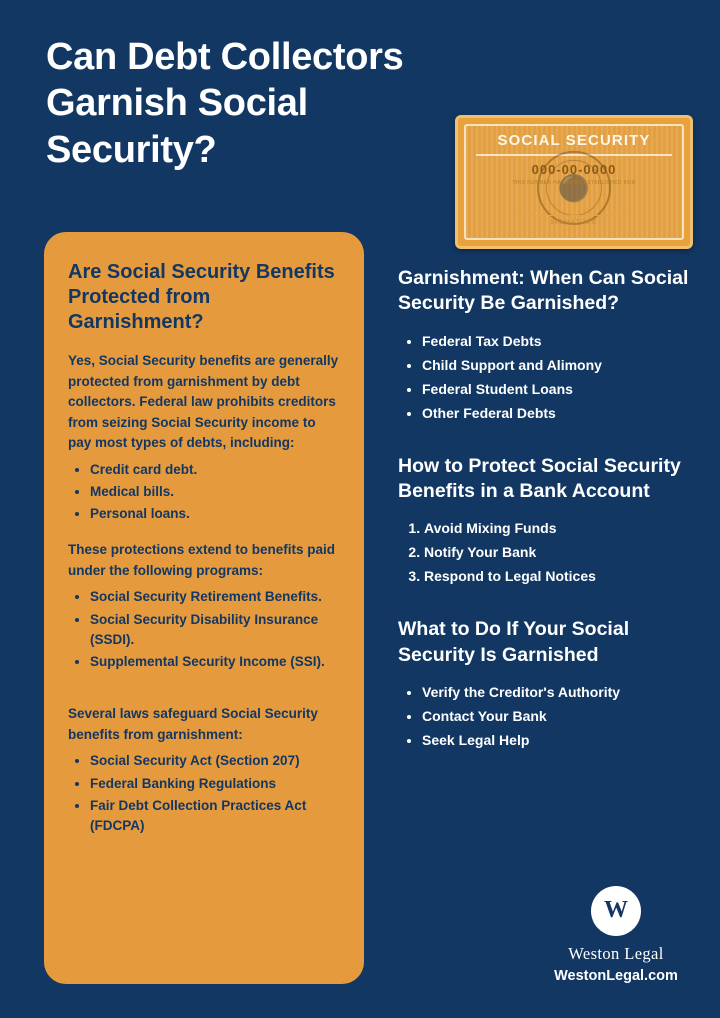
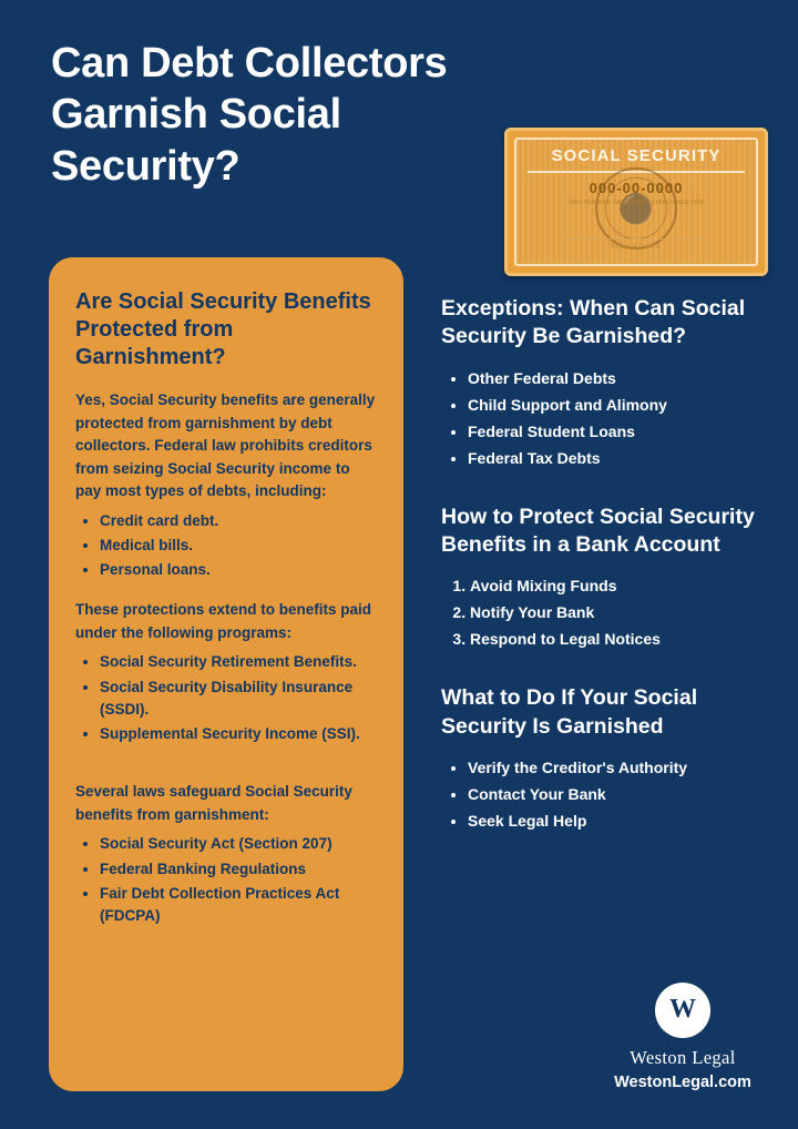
  Can Debt Collectors Garnish Social Security?
  SOCIAL SECURITY
  ⚫
  000-00-0000
  Are Social Security Benefits Protected from Garnishment?
  Yes, Social Security benefits are generally protected from garnishment by debt collectors. Federal law prohibits creditors from seizing Social Security income to pay most types of debts, including:
  Credit card debt.
  Medical bills.
  Personal loans.
  These protections extend to benefits paid under the following programs:
  Social Security Retirement Benefits.
  Social Security Disability Insurance (SSDI).
  Supplemental Security Income (SSI).
  Several laws safeguard Social Security benefits from garnishment:
  Social Security Act (Section 207)
  Federal Banking Regulations
  Fair Debt Collection Practices Act (FDCPA)
- Garnishment: When Can Social Security Be Garnished?
+ Exceptions: When Can Social Security Be Garnished?
- Federal Tax Debts
+ Other Federal Debts
  Child Support and Alimony
  Federal Student Loans
- Other Federal Debts
+ Federal Tax Debts
  How to Protect Social Security Benefits in a Bank Account
  Avoid Mixing Funds
  Notify Your Bank
  Respond to Legal Notices
  What to Do If Your Social Security Is Garnished
  Verify the Creditor's Authority
  Contact Your Bank
  Seek Legal Help
  W
  Weston Legal
  WestonLegal.com
